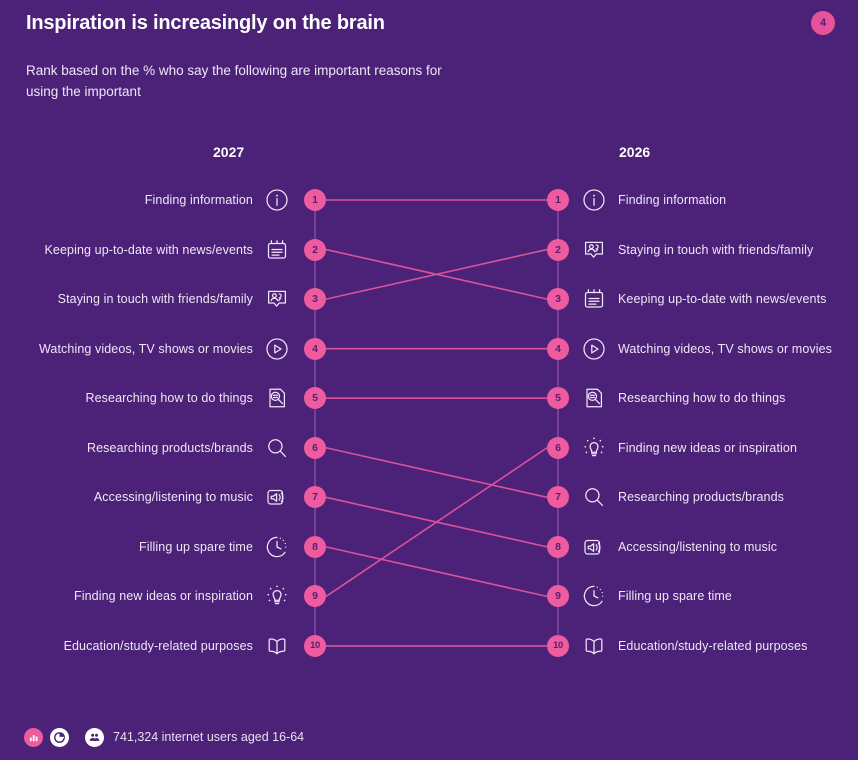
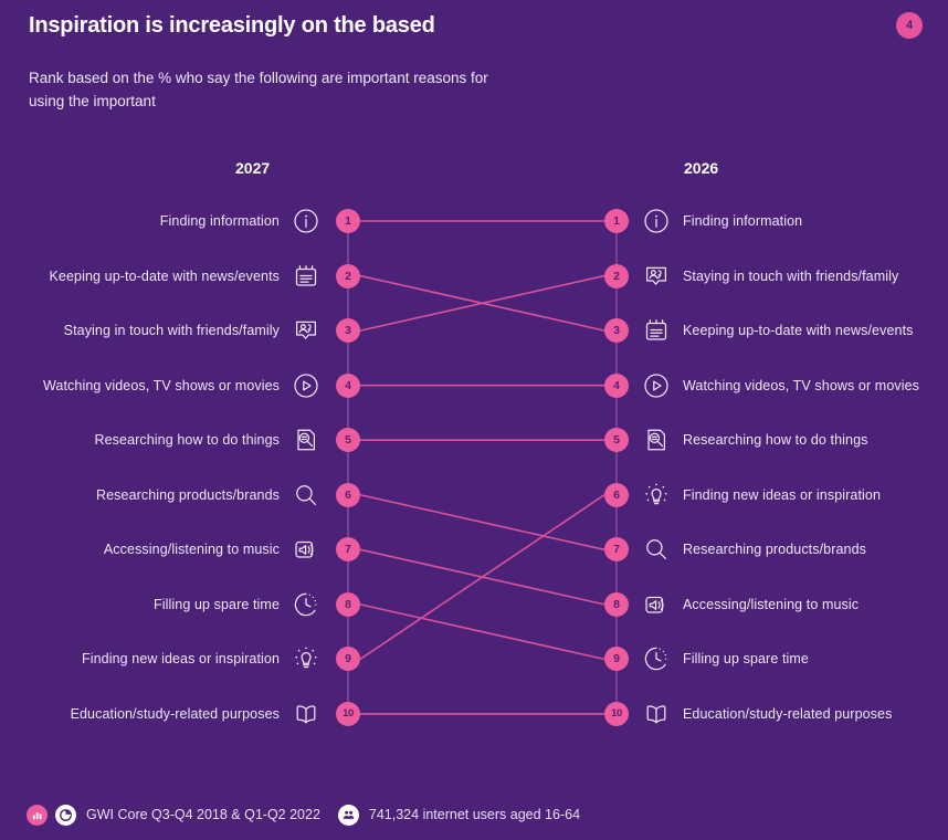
- Inspiration is increasingly on the brain
+ Inspiration is increasingly on the based
  Rank based on the % who say the following are important reasons for using the important
  4
  2027
  2026
  Finding information
  1
  Keeping up-to-date with news/events
  2
  Staying in touch with friends/family
  3
  Watching videos, TV shows or movies
  4
  Researching how to do things
  5
  Researching products/brands
  6
  Accessing/listening to music
  7
  Filling up spare time
  8
  Finding new ideas or inspiration
  9
  Education/study-related purposes
  10
  Finding information
  1
  Staying in touch with friends/family
  2
  Keeping up-to-date with news/events
  3
  Watching videos, TV shows or movies
  4
  Researching how to do things
  5
  Finding new ideas or inspiration
  6
  Researching products/brands
  7
  Accessing/listening to music
  8
  Filling up spare time
  9
  Education/study-related purposes
  10
+ GWI Core Q3-Q4 2018 & Q1-Q2 2022
  741,324 internet users aged 16-64
